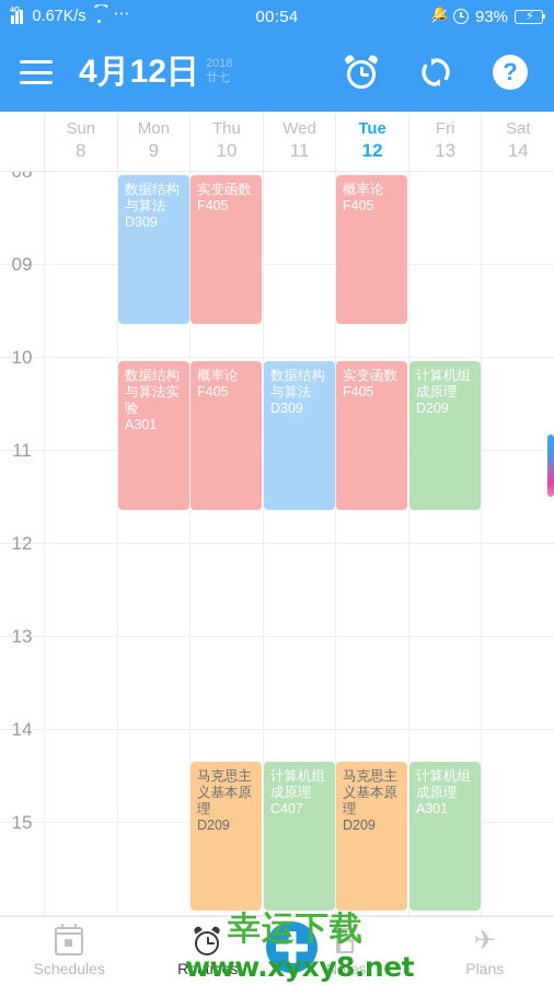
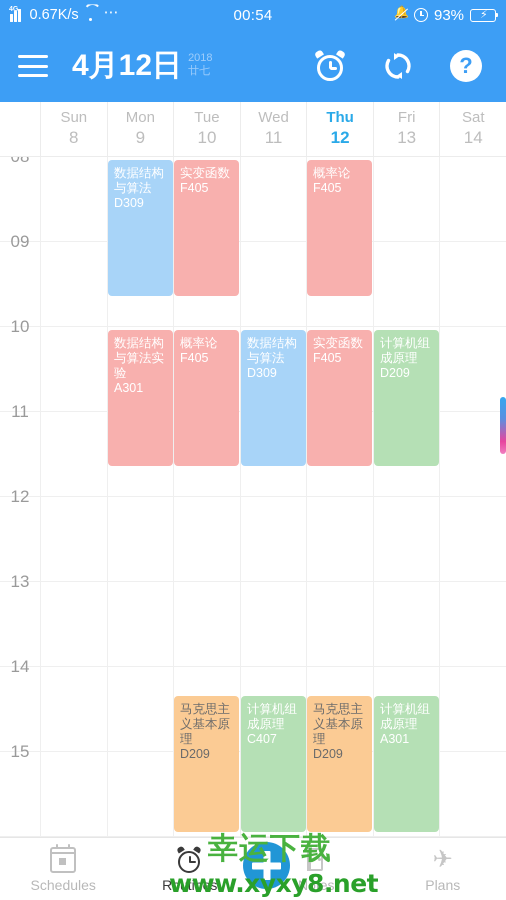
  0.67K/s
  ⋯
  00:54
  93%
  ⚡
  4月12日
  2018
  廿七
  ?
  Sun
  8
  Mon
  9
- Thu
+ Tue
  10
  Wed
  11
- Tue
+ Thu
  12
  Fri
  13
  Sat
  14
  08
  09
  10
  11
  12
  13
  14
  15
  数据结构与算法
  D309
  实变函数
  F405
  概率论
  F405
  数据结构与算法实验
  A301
  概率论
  F405
  数据结构与算法
  D309
  实变函数
  F405
  计算机组成原理
  D209
  马克思主义基本原理
  D209
  计算机组成原理
  C407
  马克思主义基本原理
  D209
  计算机组成原理
  A301
  Schedules
  Routines
  Notes
  ✈
  Plans
  幸运下载
  www.xyxy8.net
